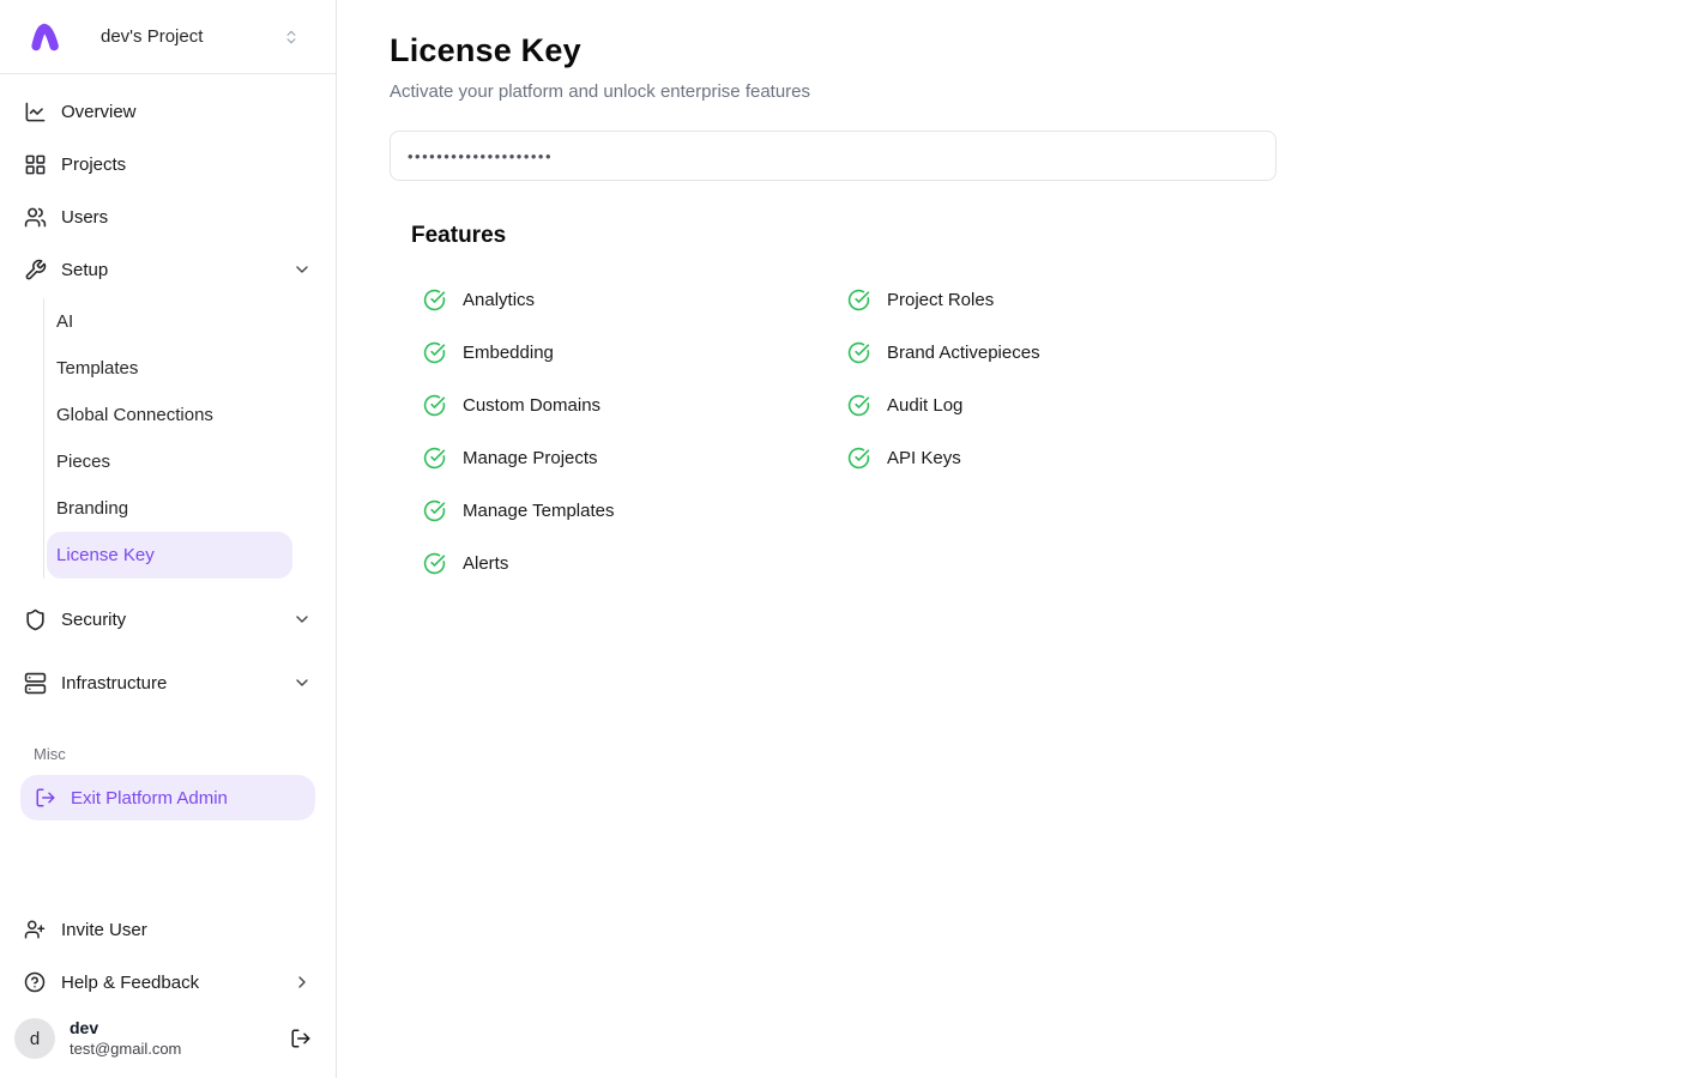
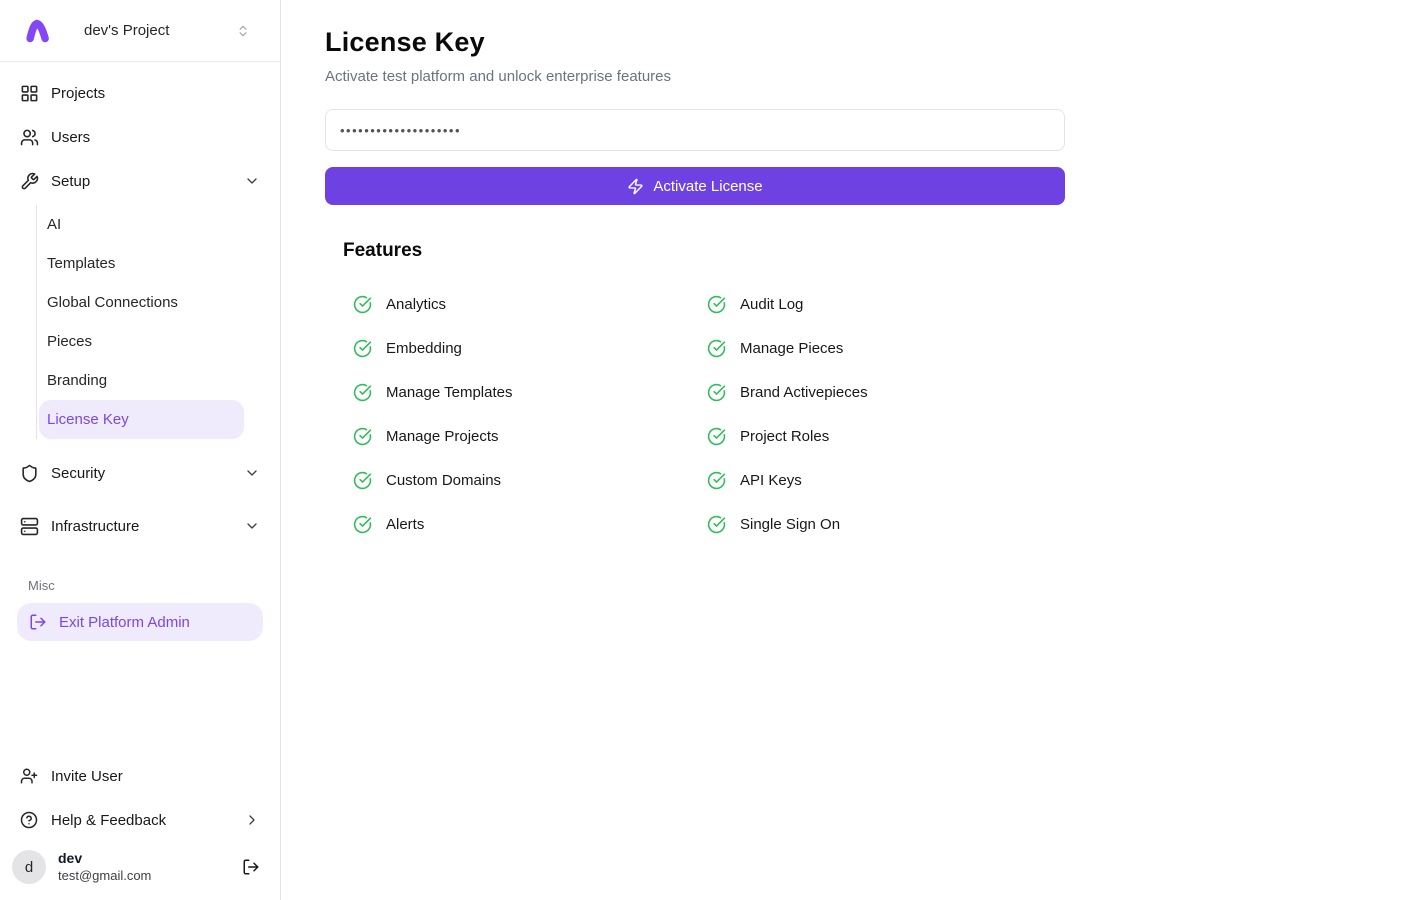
  dev's Project
- Overview
  Projects
  Users
  Setup
  AI
  Templates
  Global Connections
  Pieces
  Branding
  License Key
  Security
  Infrastructure
  Misc
  Exit Platform Admin
  Invite User
  Help & Feedback
  d
  dev
  test@gmail.com
  License Key
- Activate your platform and unlock enterprise features
+ Activate test platform and unlock enterprise features
  ••••••••••••••••••••
+ Activate License
  Features
  Analytics
  Embedding
- Custom Domains
+ Manage Templates
  Manage Projects
- Manage Templates
+ Custom Domains
  Alerts
- Project Roles
+ Audit Log
+ Manage Pieces
  Brand Activepieces
- Audit Log
+ Project Roles
  API Keys
+ Single Sign On
